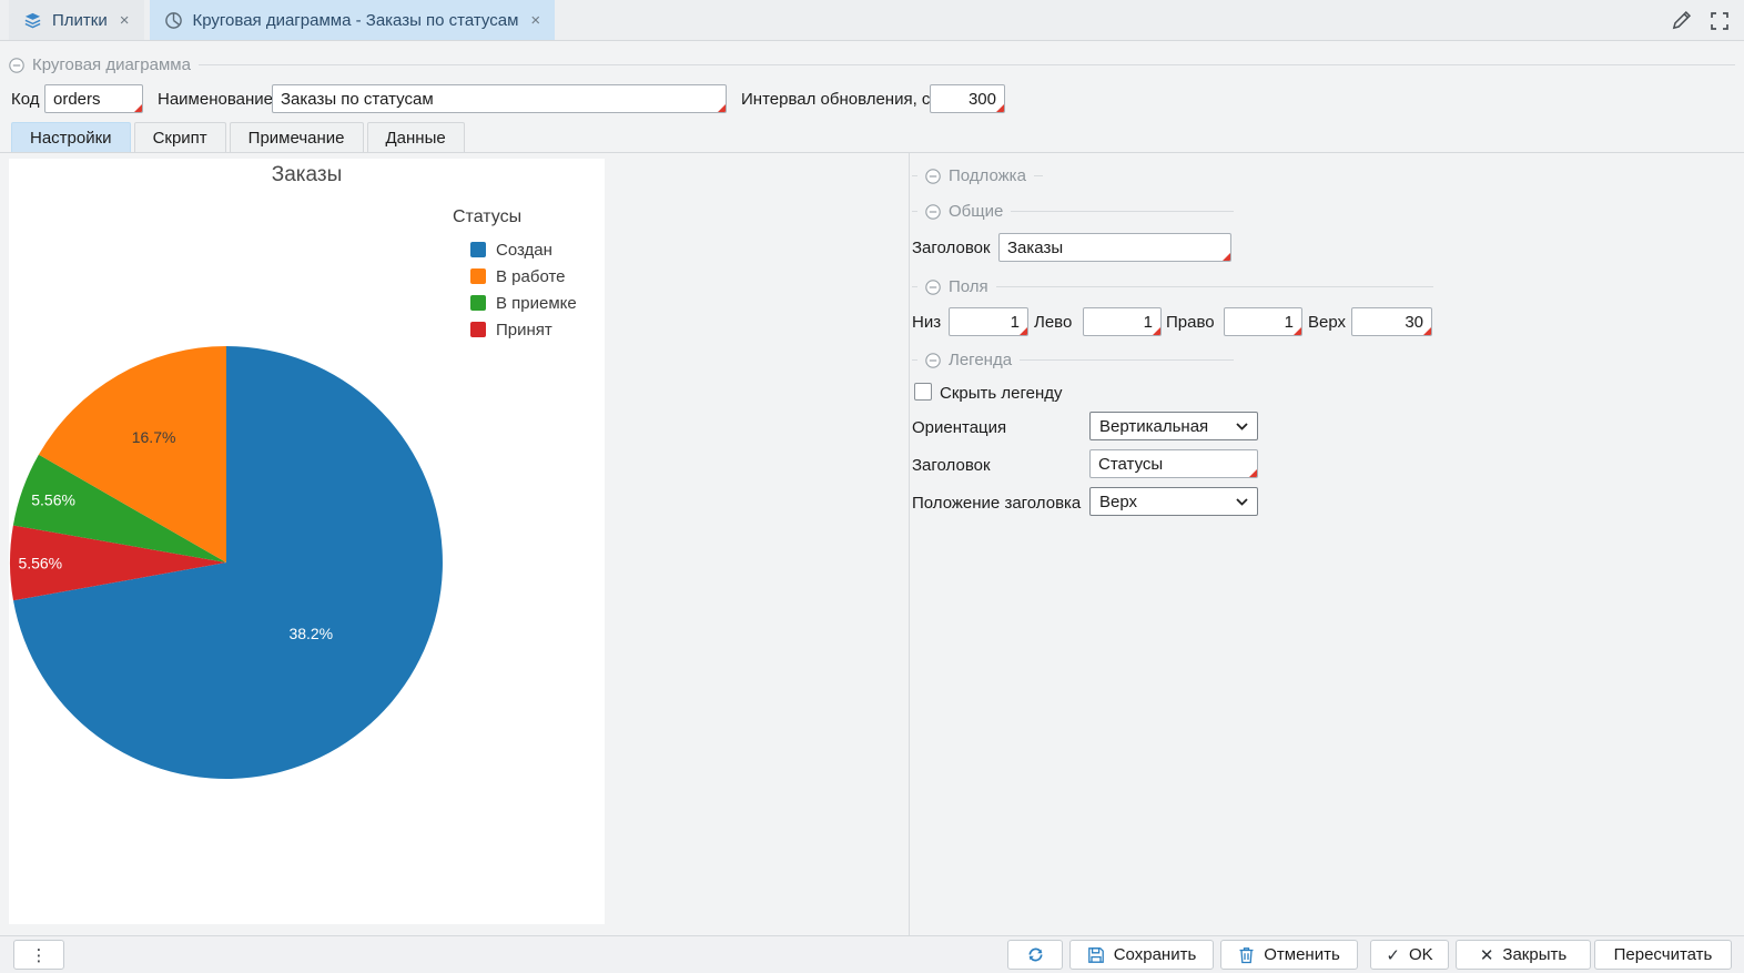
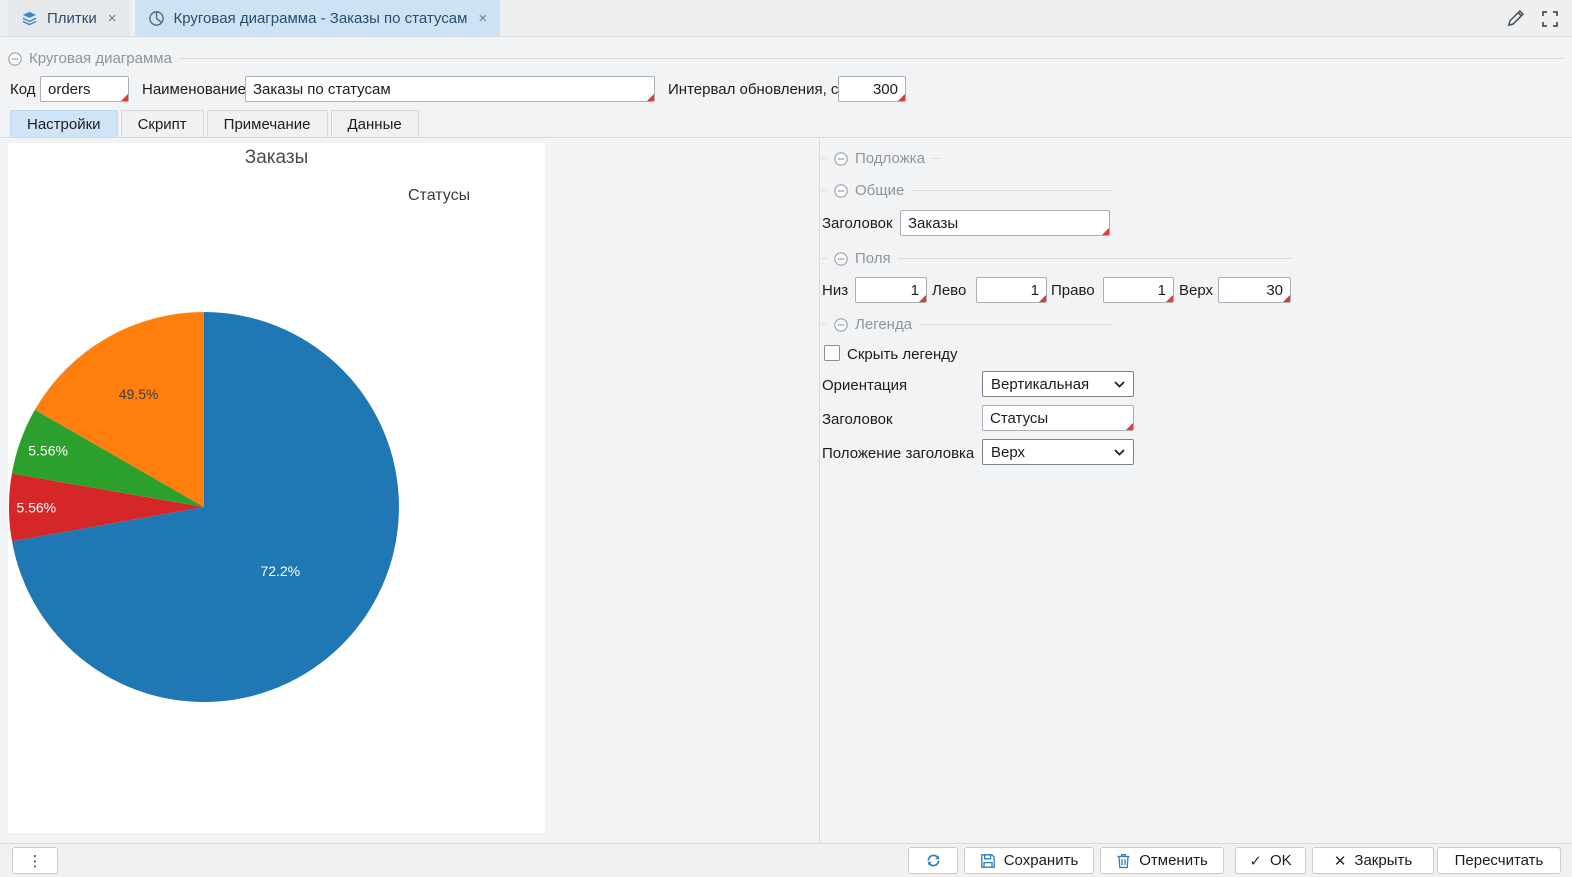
  Плитки
  ×
  Круговая диаграмма - Заказы по статусам
  ×
  Круговая диаграмма
  Код
  orders
  Наименование
  Заказы по статусам
  Интервал обновления, с
  300
  Настройки
  Скрипт
  Примечание
  Данные
  Заказы
- 38.2%
+ 72.2%
  5.56%
  5.56%
- 16.7%
+ 49.5%
  Статусы
- Создан
- В работе
- В приемке
- Принят
  Подложка
  Общие
  Заголовок
  Заказы
  Поля
  Низ
  1
  Лево
  1
  Право
  1
  Верх
  30
  Легенда
  Скрыть легенду
  Ориентация
  Вертикальная
  Заголовок
  Статусы
  Положение заголовка
  Верх
  ⋮
  Сохранить
  Отменить
  ✓
  OK
  ✕
  Закрыть
  Пересчитать
